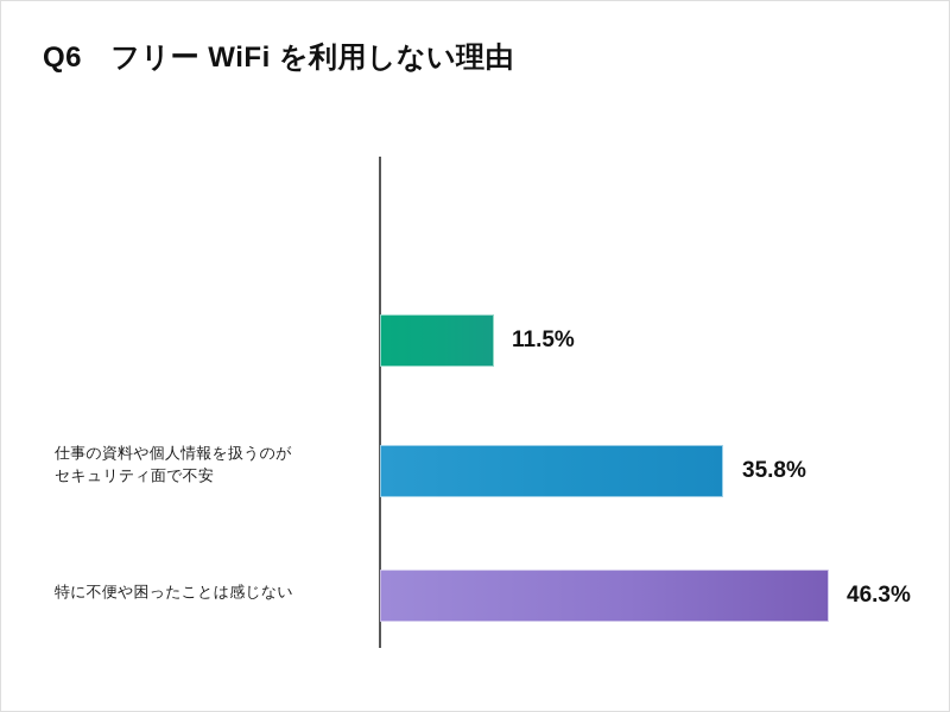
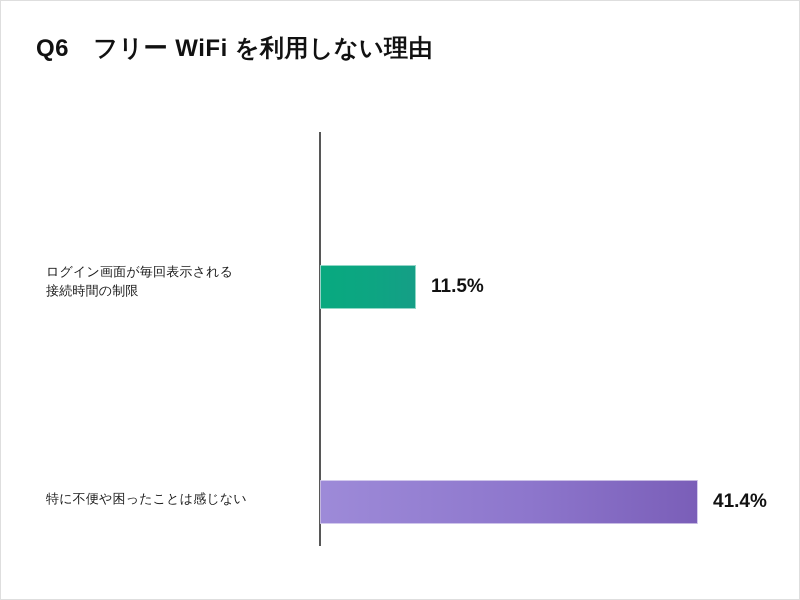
  Q6 フリー WiFi を利用しない理由
+ ログイン画面が毎回表示される
+ 接続時間の制限
  11.5%
- 仕事の資料や個人情報を扱うのが
- セキュリティ面で不安
- 35.8%
  特に不便や困ったことは感じない
- 46.3%
+ 41.4%
